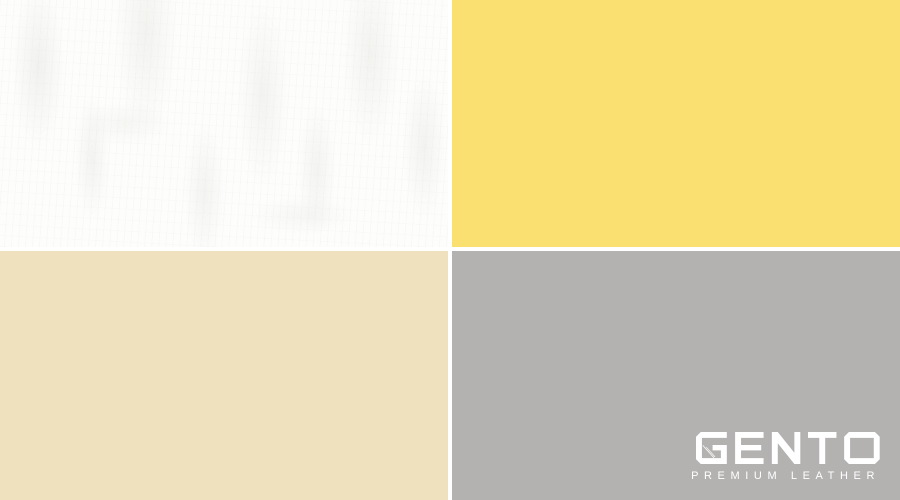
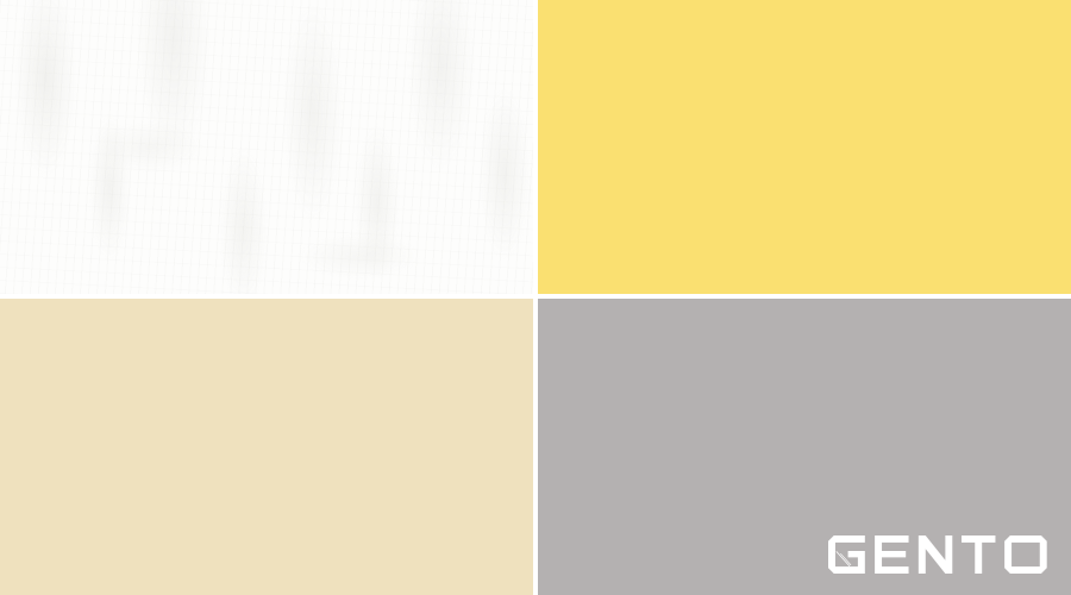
- PREMIUM LEATHER
